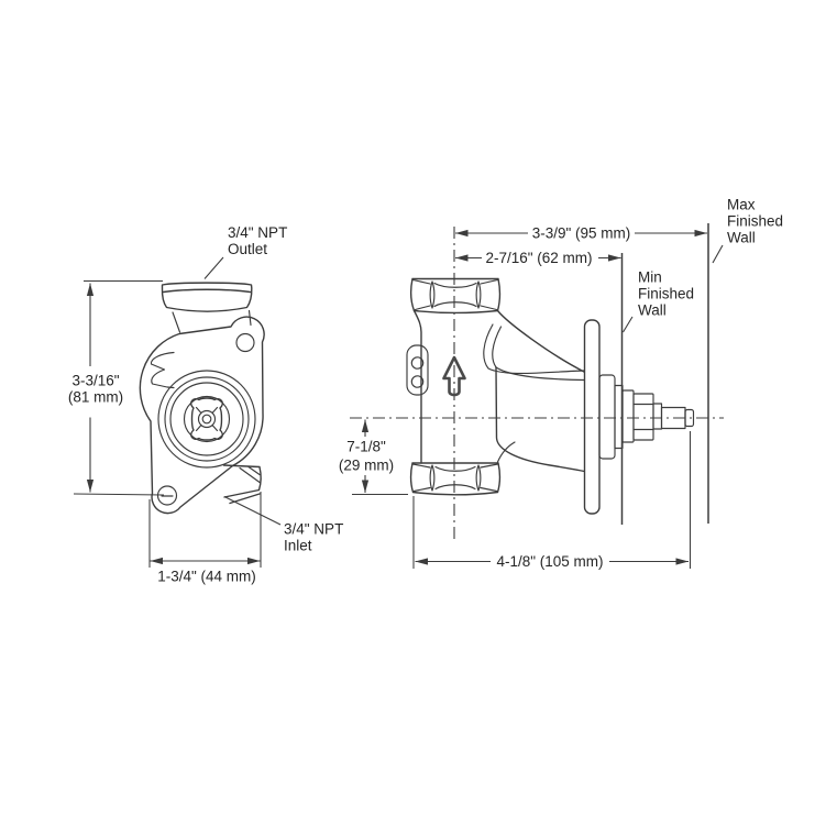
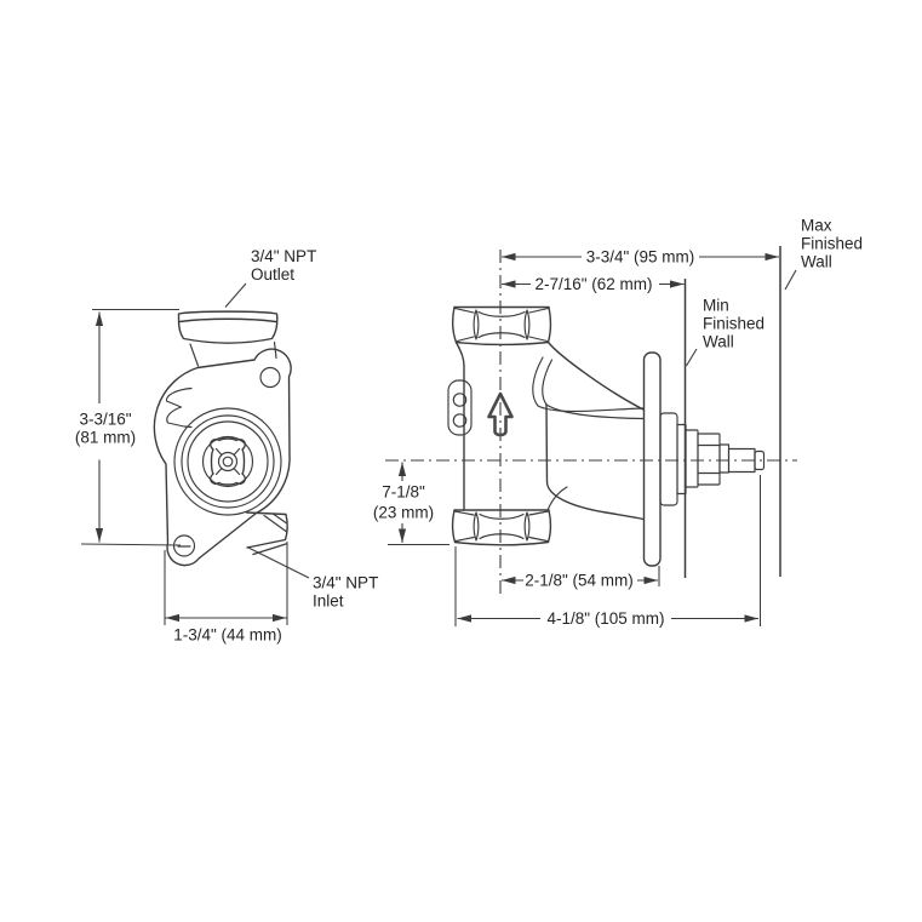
  3-3/16"
  (81 mm)
  1-3/4" (44 mm)
  3/4" NPT
  Outlet
  3/4" NPT
  Inlet
- 3-3/9" (95 mm)
+ 3-3/4" (95 mm)
  2-7/16" (62 mm)
  Max
  Finished
  Wall
  Min
  Finished
  Wall
  7-1/8"
- (29 mm)
+ (23 mm)
+ 2-1/8" (54 mm)
  4-1/8" (105 mm)
